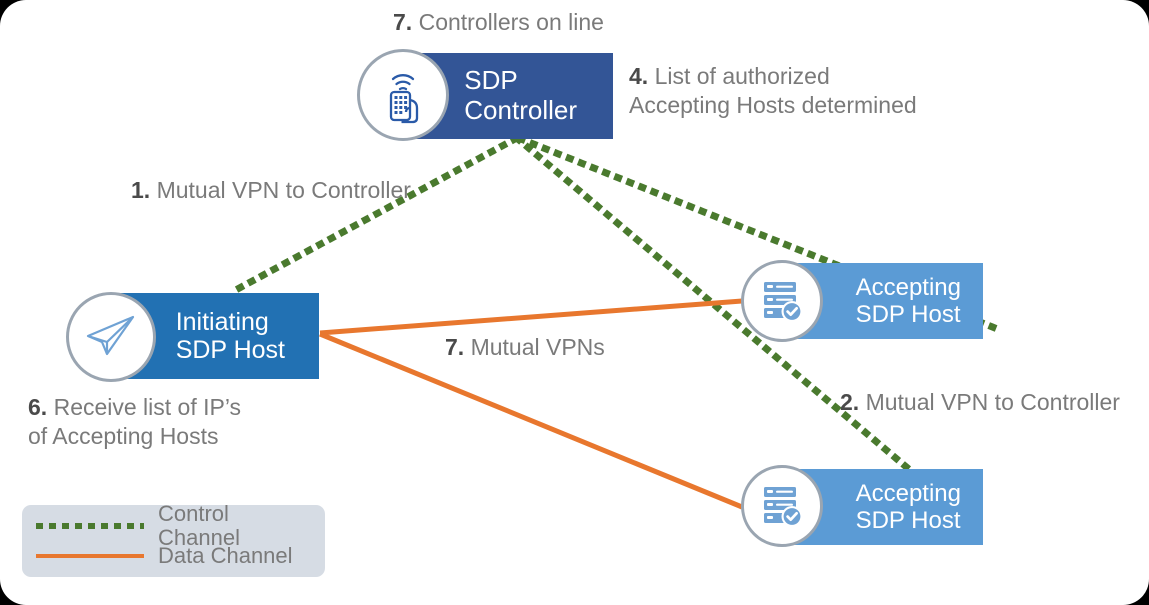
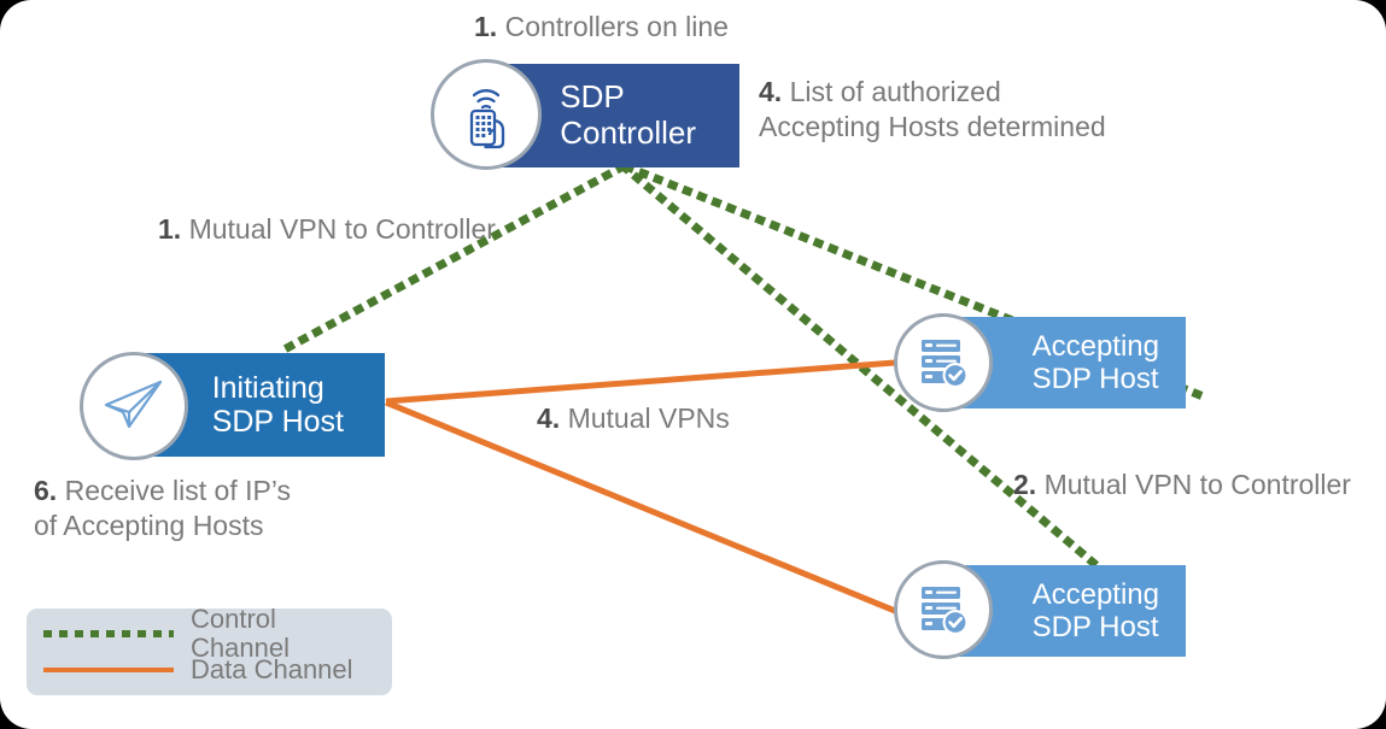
  SDP
  Controller
  Initiating
  SDP Host
  Accepting
  SDP Host
  Accepting
  SDP Host
- 7. Controllers on line
+ 1. Controllers on line
  4. List of authorized
  Accepting Hosts determined
  1. Mutual VPN to Controller
  2. Mutual VPN to Controller
  6. Receive list of IP’s
  of Accepting Hosts
- 7. Mutual VPNs
+ 4. Mutual VPNs
  Control Channel
  Data Channel
